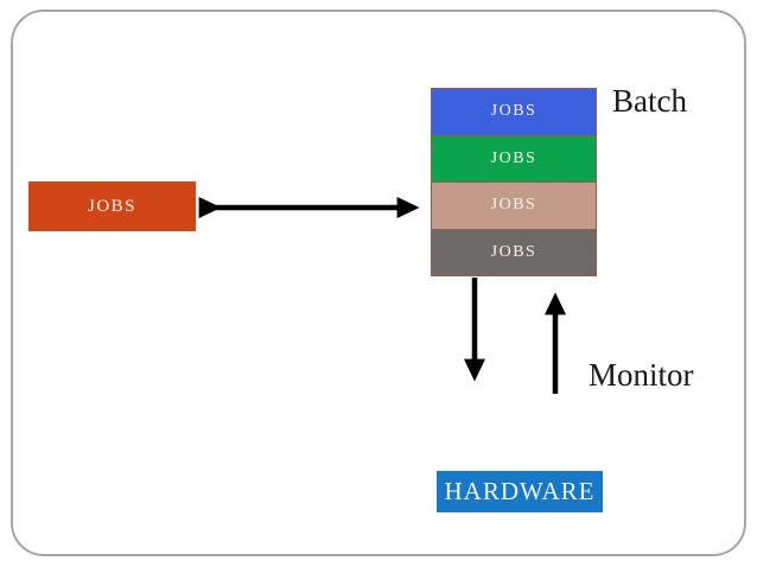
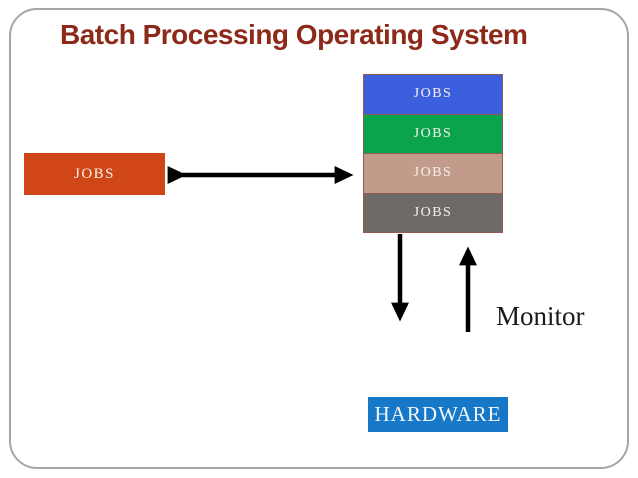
+ Batch Processing Operating System
  JOBS
  JOBS
  JOBS
  JOBS
  JOBS
- Batch
  Monitor
  HARDWARE
